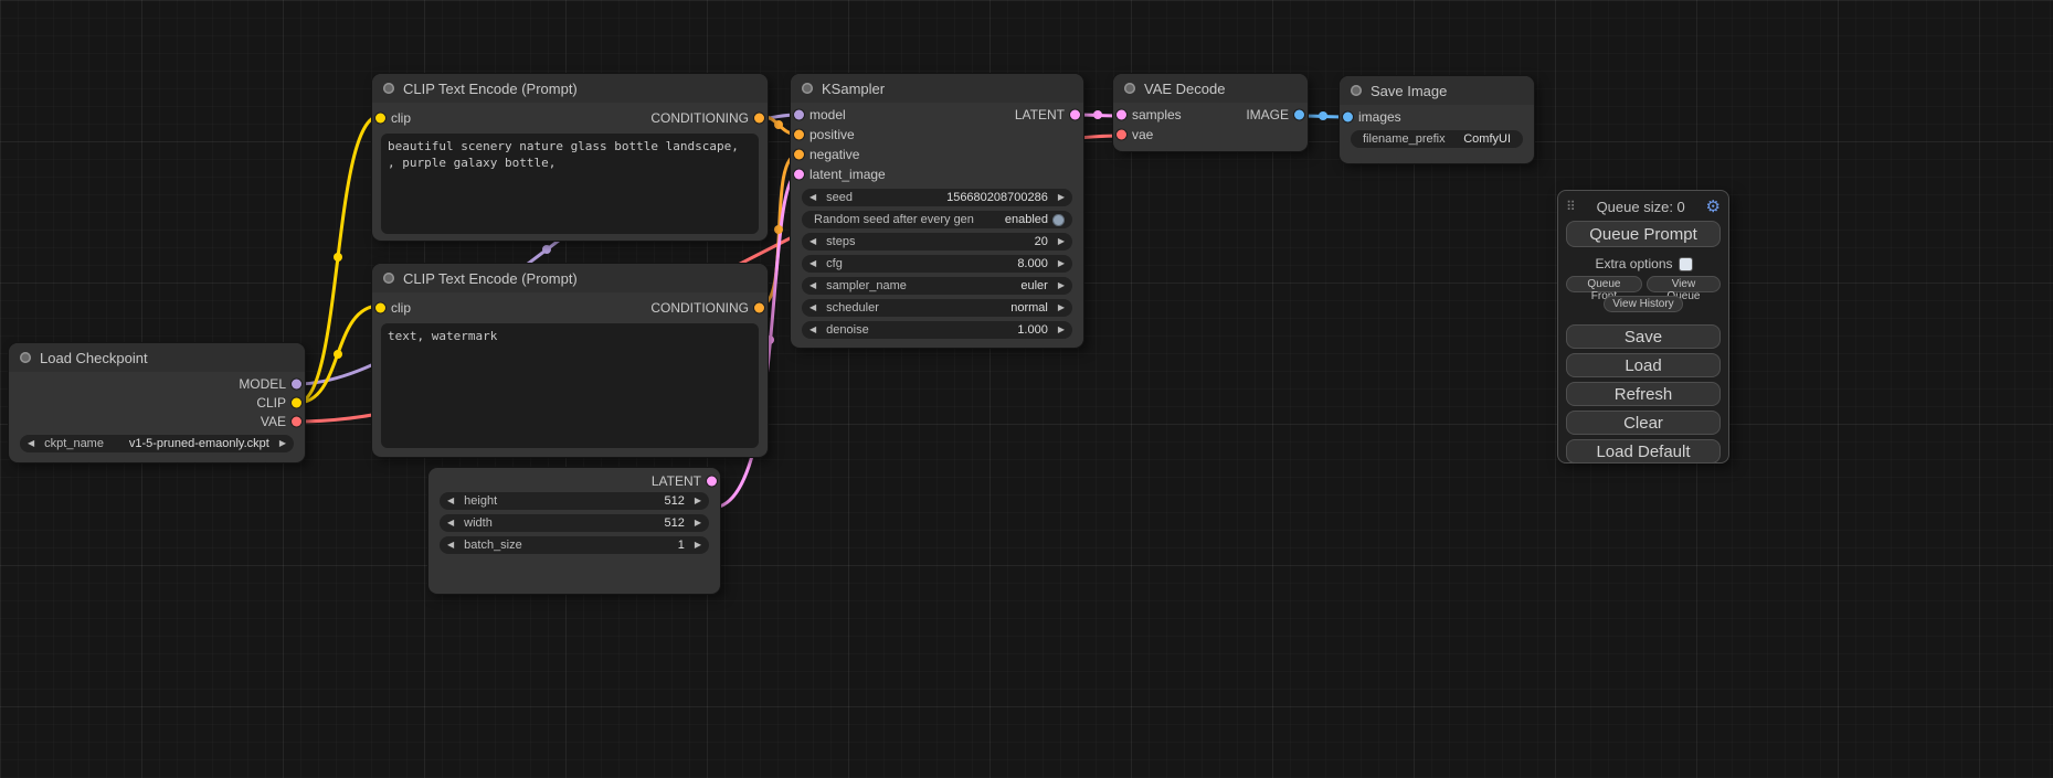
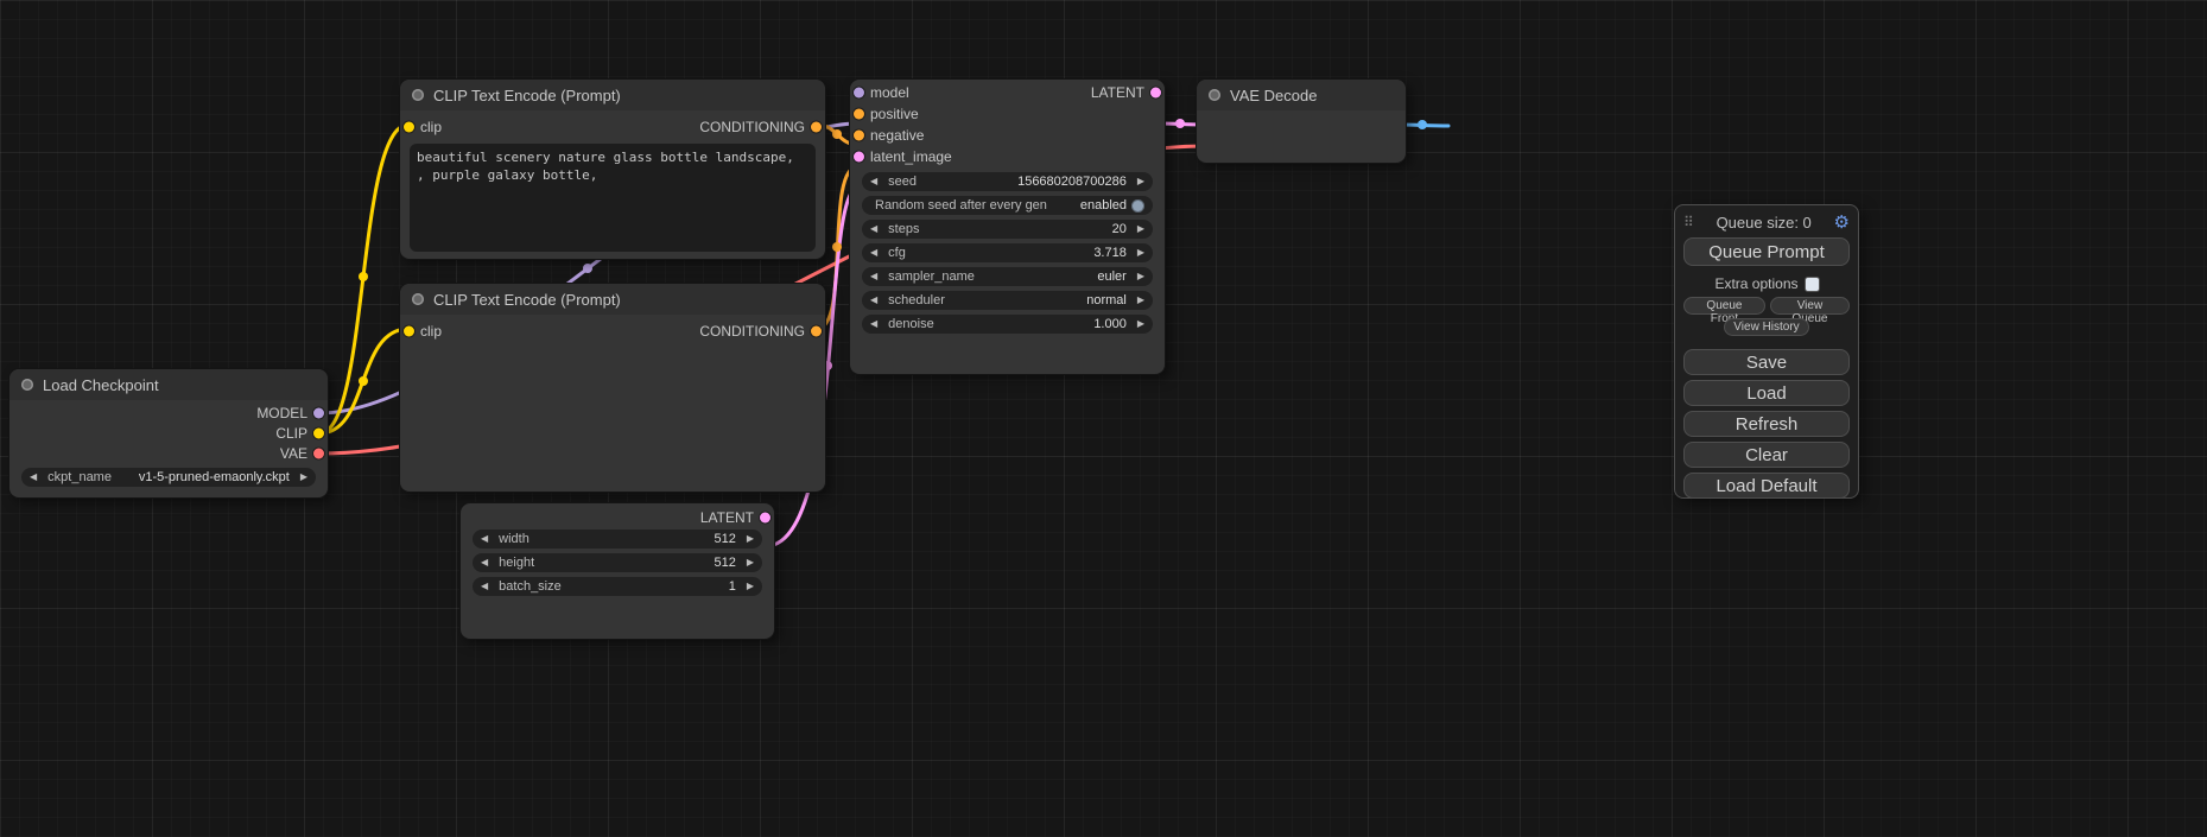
  Load Checkpoint
  MODEL
  CLIP
  VAE
  ◀
  ckpt_name
  v1-5-pruned-emaonly.ckpt
  ▶
  CLIP Text Encode (Prompt)
  clip
  CONDITIONING
  CLIP Text Encode (Prompt)
  clip
  CONDITIONING
- text, watermark
  LATENT
  ◀
- height
+ width
  512
  ▶
  ◀
- width
+ height
  512
  ▶
  ◀
  batch_size
  1
  ▶
- KSampler
  model
  LATENT
  positive
  negative
  latent_image
  ◀
  seed
  156680208700286
  ▶
  Random seed after every gen
  enabled
  ◀
  steps
  20
  ▶
  ◀
  cfg
- 8.000
+ 3.718
  ▶
  ◀
  sampler_name
  euler
  ▶
  ◀
  scheduler
  normal
  ▶
  ◀
  denoise
  1.000
  ▶
  VAE Decode
- samples
- IMAGE
- vae
- Save Image
- images
- filename_prefix
- ComfyUI
  ⠿
  Queue size: 0
  ⚙
  Queue Prompt
  Extra options
  Queue Fro
  View eue
  View History
  Save
  Load
  Refresh
  Clear
  Load Default
